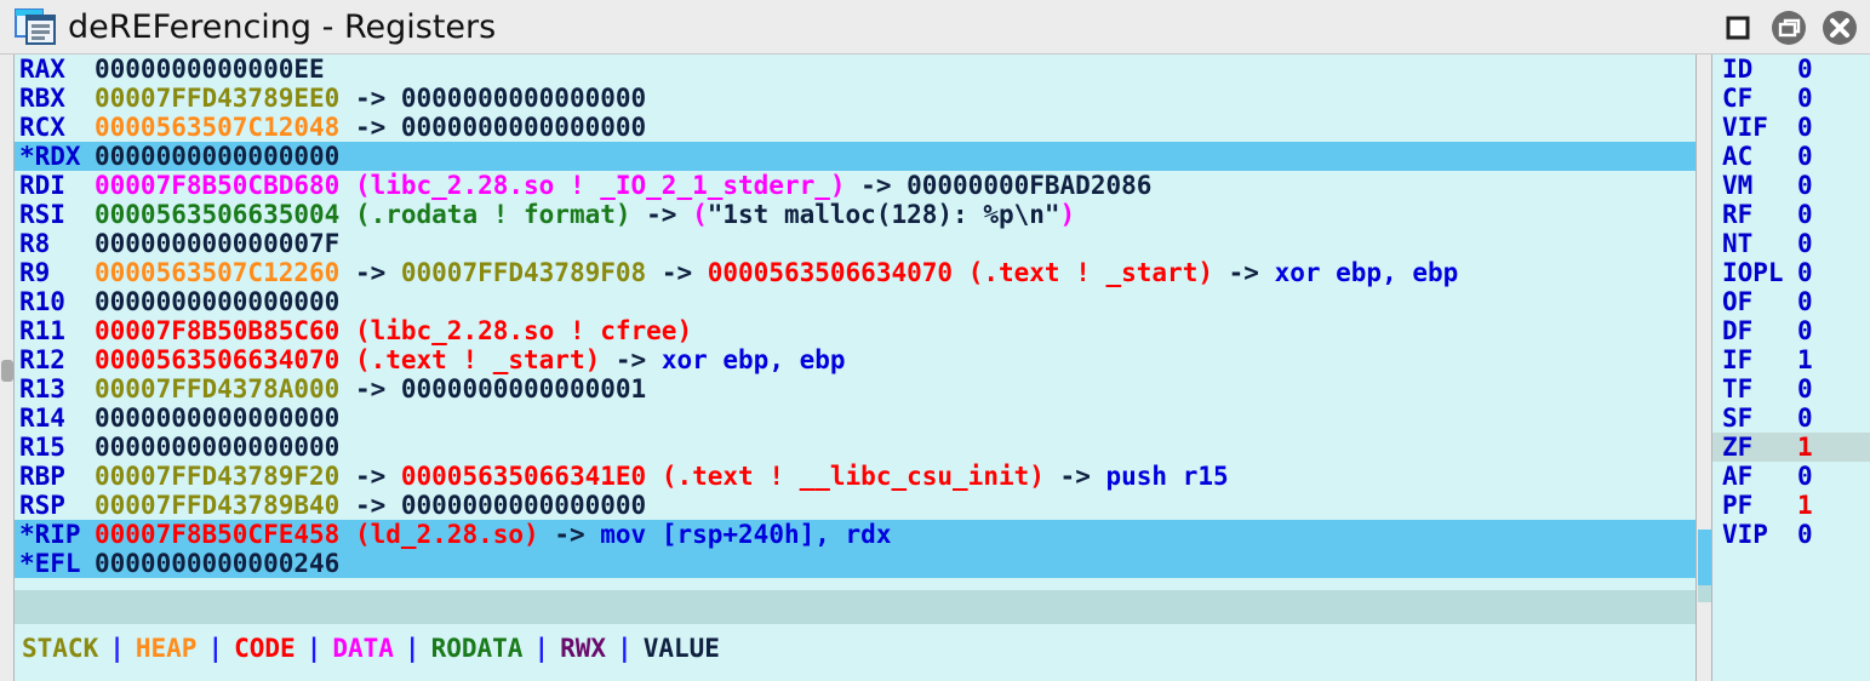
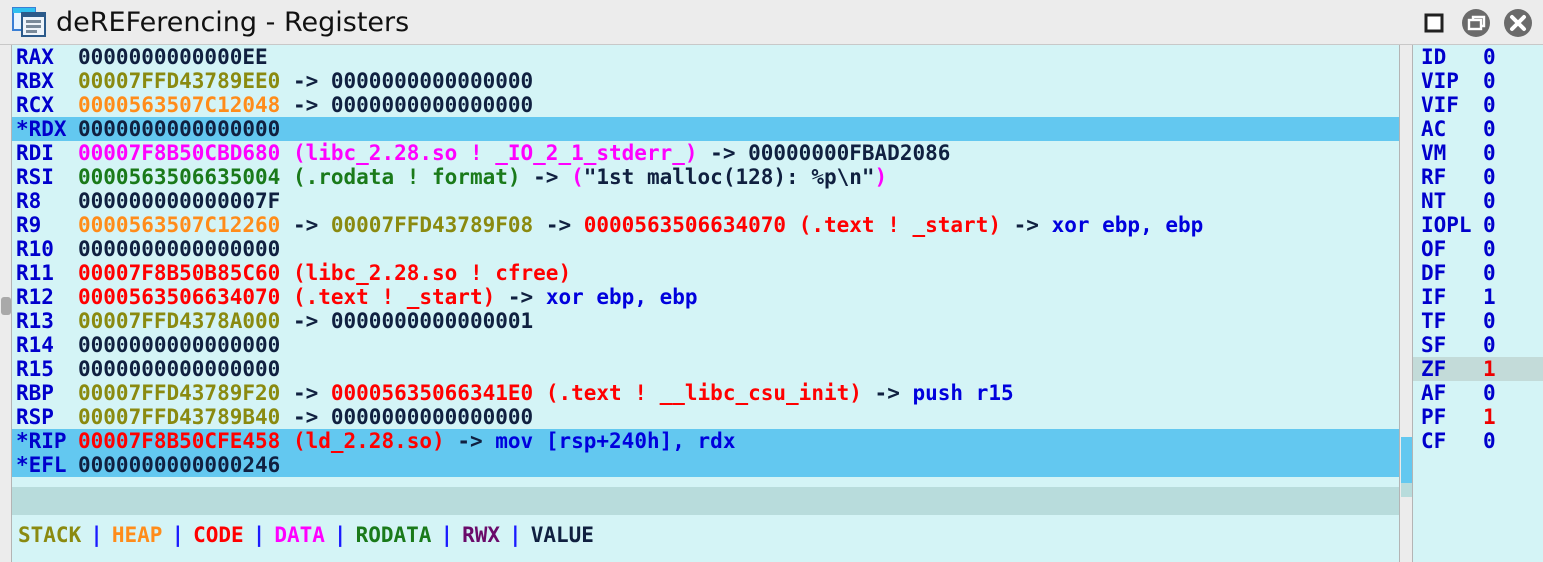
  deREFerencing - Registers
  RAX 0000000000000EE
  RBX 00007FFD43789EE0 -> 0000000000000000
  RCX 0000563507C12048 -> 0000000000000000
  *RDX 0000000000000000
  RDI 00007F8B50CBD680 (libc_2.28.so ! _IO_2_1_stderr_) -> 00000000FBAD2086
  RSI 0000563506635004 (.rodata ! format) -> ("1st malloc(128): %p\n")
  R8 000000000000007F
  R9 0000563507C12260 -> 00007FFD43789F08 -> 0000563506634070 (.text ! _start) -> xor ebp, ebp
  R10 0000000000000000
  R11 00007F8B50B85C60 (libc_2.28.so ! cfree)
  R12 0000563506634070 (.text ! _start) -> xor ebp, ebp
  R13 00007FFD4378A000 -> 0000000000000001
  R14 0000000000000000
  R15 0000000000000000
  RBP 00007FFD43789F20 -> 00005635066341E0 (.text ! __libc_csu_init) -> push r15
  RSP 00007FFD43789B40 -> 0000000000000000
  *RIP 00007F8B50CFE458 (ld_2.28.so) -> mov [rsp+240h], rdx
  *EFL 0000000000000246
  STACK | HEAP | CODE | DATA | RODATA | RWX | VALUE
  ID 0
- CF 0
+ VIP 0
  VIF 0
  AC 0
  VM 0
  RF 0
  NT 0
  IOPL 0
  OF 0
  DF 0
  IF 1
  TF 0
  SF 0
  ZF 1
  AF 0
  PF 1
- VIP 0
+ CF 0
